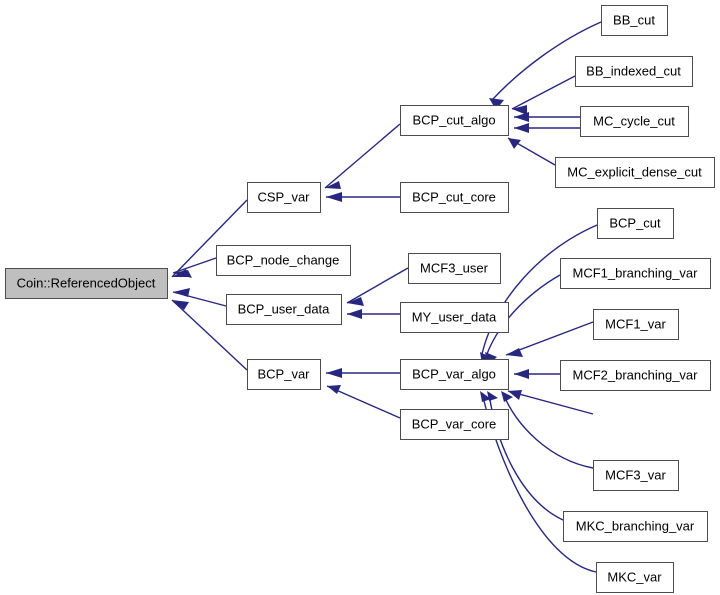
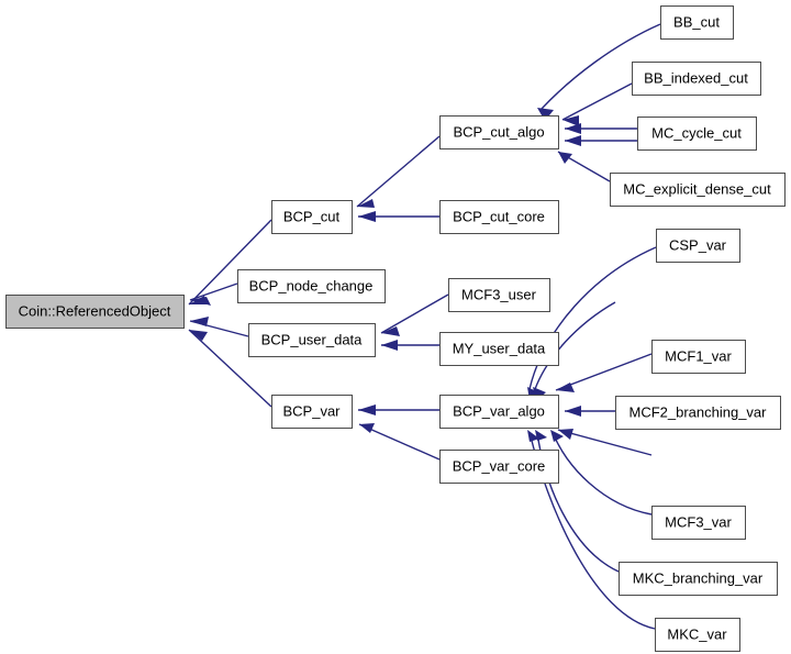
  Coin::ReferencedObject
- CSP_var
+ BCP_cut
  BCP_node_change
  BCP_user_data
  BCP_var
  BCP_cut_algo
  BCP_cut_core
  MCF3_user
  MY_user_data
  BCP_var_algo
  BCP_var_core
  BB_cut
  BB_indexed_cut
  MC_cycle_cut
  MC_explicit_dense_cut
- BCP_cut
+ CSP_var
- MCF1_branching_var
  MCF1_var
  MCF2_branching_var
  MCF3_var
  MKC_branching_var
  MKC_var
